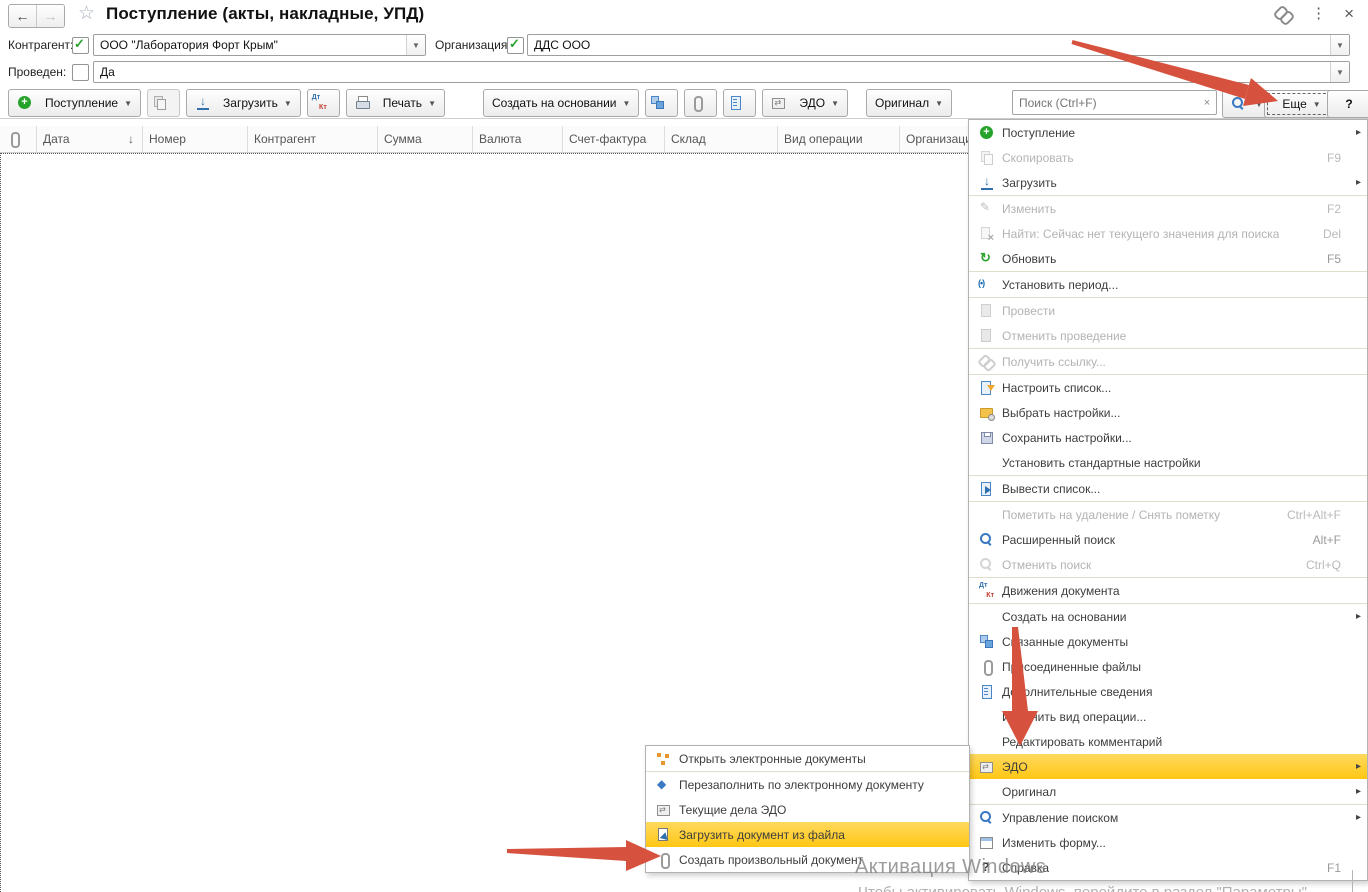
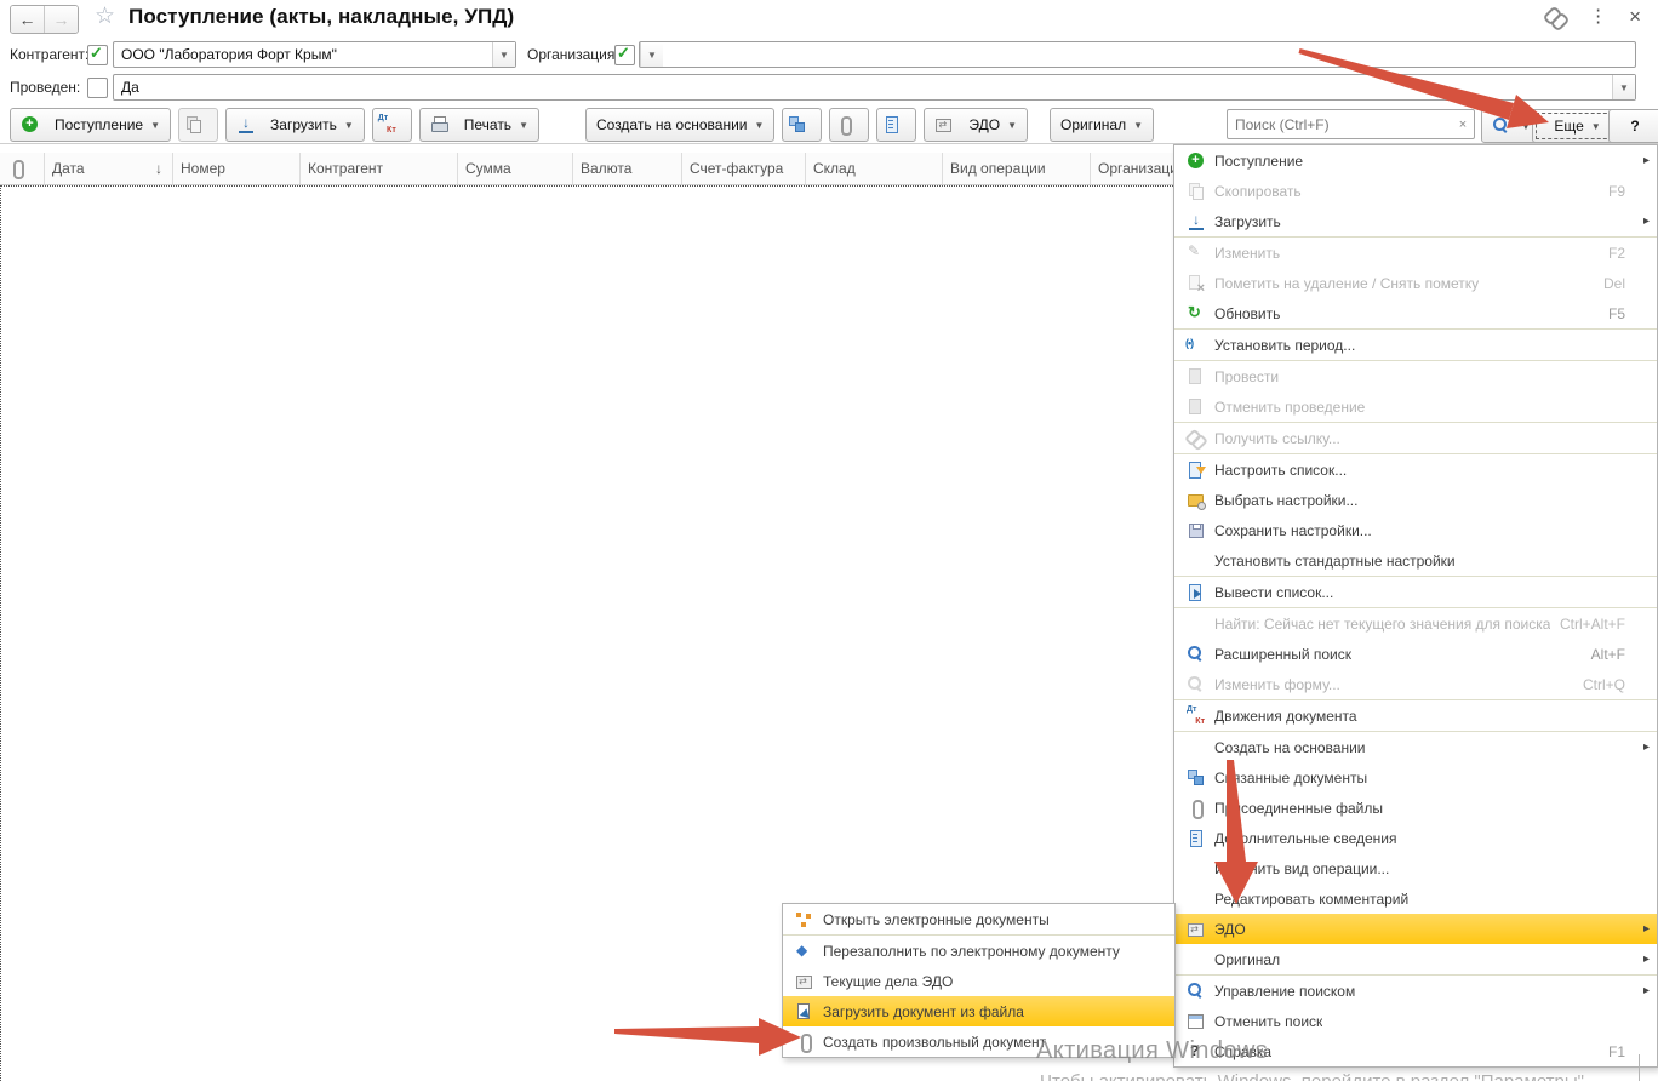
  ←
  →
  ☆
  Поступление (акты, накладные, УПД)
  ⋮
  ×
  Контрагент
  ООО "Лаборатория Форт Крым"
  ▼
  Организация
- ДДС ООО
  ▼
  Проведен:
  Да
  ▼
  Поступление
  ▼
  Загрузить
  ▼
  Печать
  ▼
  Создать на основании
  ▼
  ЭДО
  ▼
  Оригинал
  ▼
  Поиск (Ctrl+F)
  ×
  ▼
  Еще
  ▼
  ?
  Дата
  ↓
  Номер
  Контрагент
  Сумма
  Валюта
  Счет-фактура
  Склад
  Вид операции
  Организац
  Поступление
  ▸
  Скопировать
  F9
  Загрузить
  ▸
  Изменить
  F2
- Найти: Сейчас нет текущего значения для поиска
+ Пометить на удаление / Снять пометку
  Del
  Обновить
  F5
  Установить период...
  Провести
  Отменить проведение
  Получить ссылку...
  Настроить список...
  Выбрать настройки...
  Сохранить настройки...
  Установить стандартные настройки
  Вывести список...
- Пометить на удаление / Снять пометку
+ Найти: Сейчас нет текущего значения для поиска
  Ctrl+Alt+F
  Расширенный поиск
  Alt+F
- Отменить поиск
+ Изменить форму...
  Ctrl+Q
  Движения документа
  Создать на основании
  ▸
  Сязанные документы
  Псоединенные файлы
  Долнительные сведения
  ить вид операции...
  Реактировать комментарий
  ЭДО
  ▸
  Оригинал
  ▸
  Управление поиском
  ▸
- Изменить форму...
+ Отменить поиск
  Справка
  F1
  Открыть электронные документы
  Перезаполнить по электронному документу
  Текущие дела ЭДО
  Загрузить документ из файла
  Создать произвольный документ
  Активация Windows
